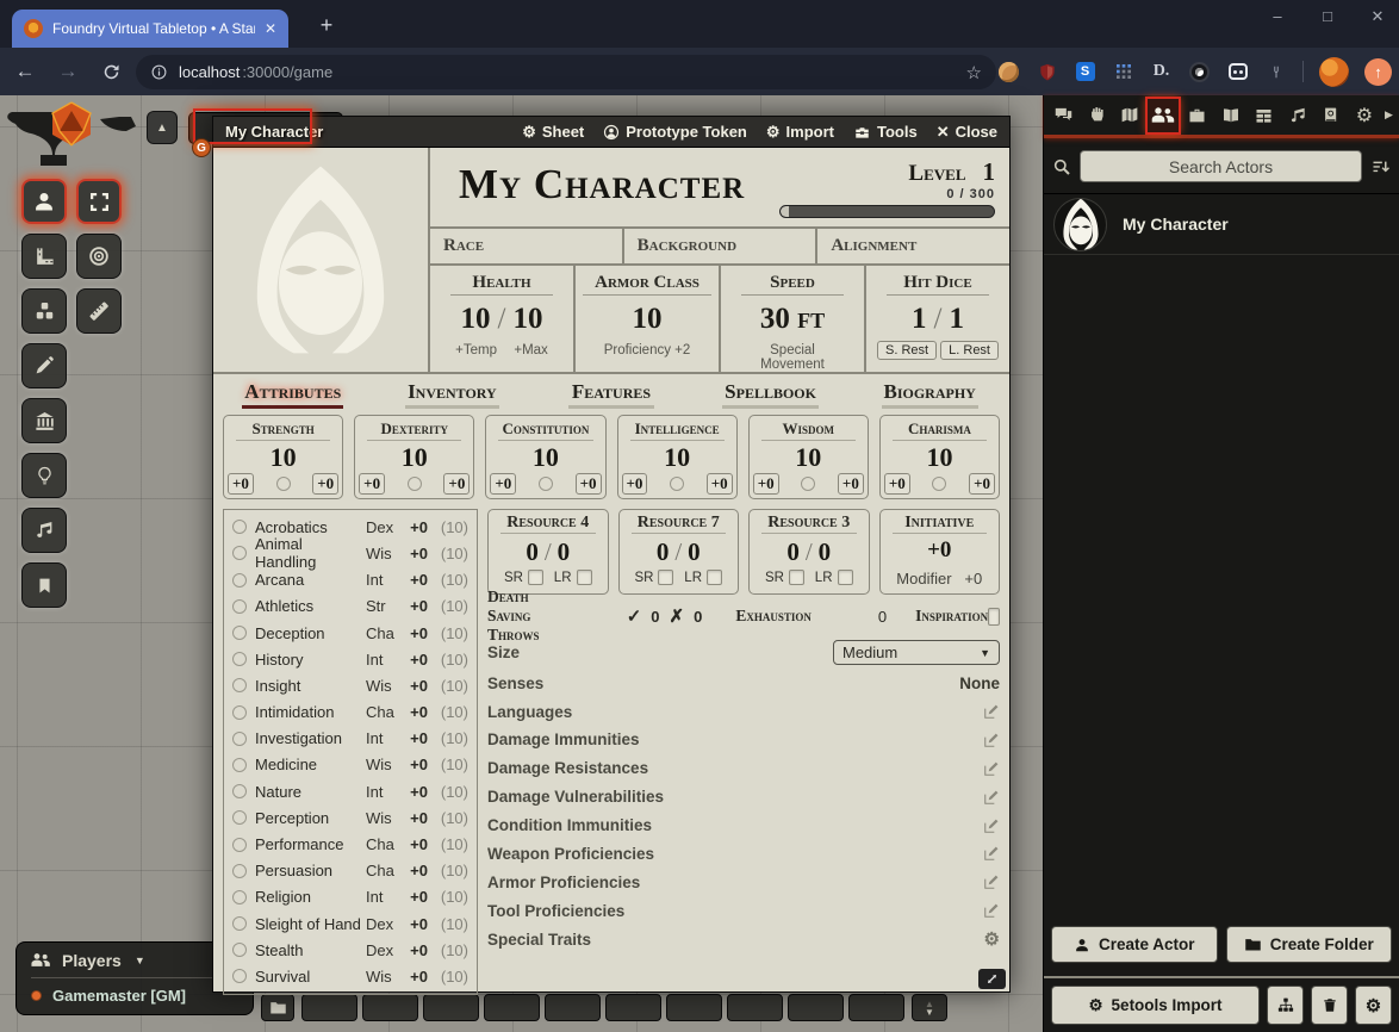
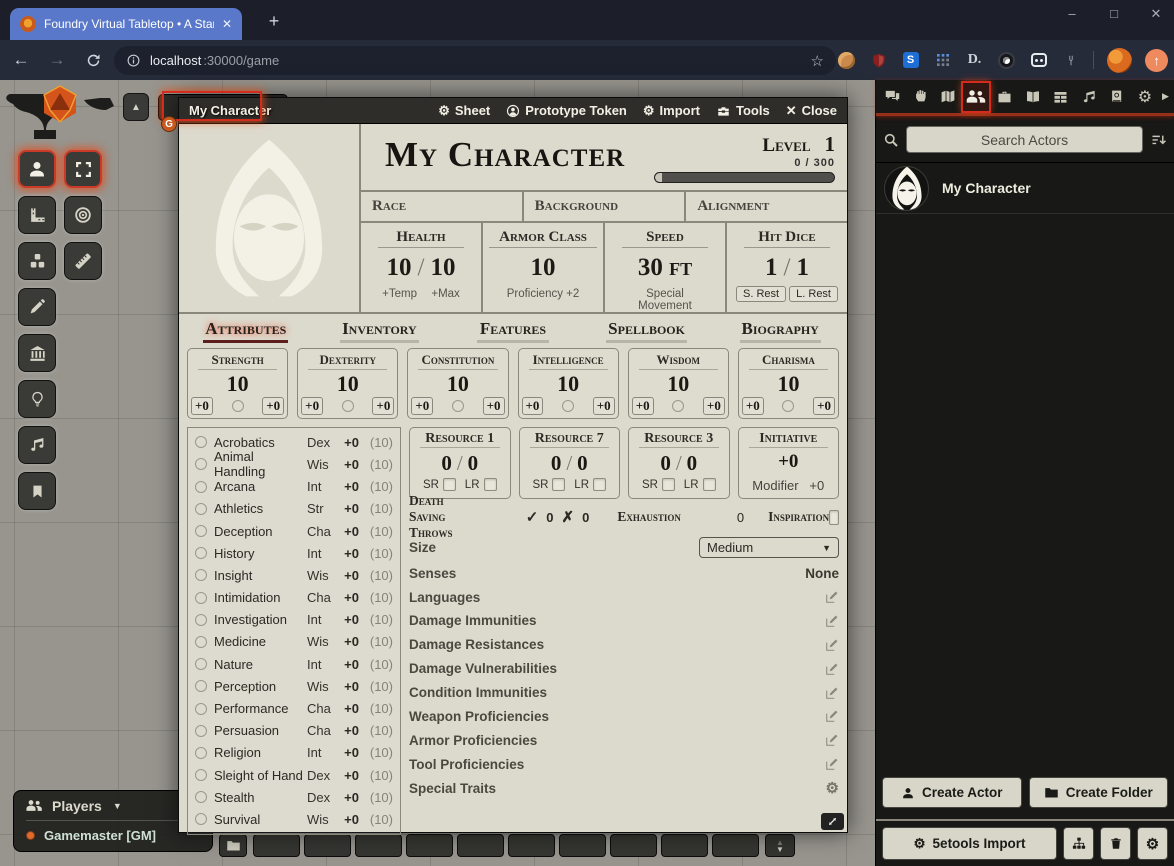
  Foundry Virtual Tabletop • A Sta
  ✕
  +
  –
  □
  ✕
  ←
  →
  localhost
  :30000/game
  ☆
  S
  D.
  ↑
  ▲
  Players
  ▼
  Gamemaster [GM]
  ▲
  ▼
  My Character
  ⚙
  Sheet
  Prototype Token
  ⚙
  Import
  Tools
  ✕
  Close
  My Character
  Level 1
  0 / 300
  Race
  Background
  Alignment
  Health
  10 / 10
  +Temp
  +Max
  Armor Class
  10
  Proficiency +2
  Speed
  30 ft
  Special Movement
  Hit Dice
  1 / 1
  S. Rest
  L. Rest
  Attributes
  Inventory
  Features
  Spellbook
  Biography
  Strength
  10
  +0
  +0
  Dexterity
  10
  +0
  +0
  Constitution
  10
  +0
  +0
  Intelligence
  10
  +0
  +0
  Wisdom
  10
  +0
  +0
  Charisma
  10
  +0
  +0
  Acrobatics
  Dex
  +0
  (10)
  Animal Handling
  Wis
  +0
  (10)
  Arcana
  Int
  +0
  (10)
  Athletics
  Str
  +0
  (10)
  Deception
  Cha
  +0
  (10)
  History
  Int
  +0
  (10)
  Insight
  Wis
  +0
  (10)
  Intimidation
  Cha
  +0
  (10)
  Investigation
  Int
  +0
  (10)
  Medicine
  Wis
  +0
  (10)
  Nature
  Int
  +0
  (10)
  Perception
  Wis
  +0
  (10)
  Performance
  Cha
  +0
  (10)
  Persuasion
  Cha
  +0
  (10)
  Religion
  Int
  +0
  (10)
  Sleight of Hand
  Dex
  +0
  (10)
  Stealth
  Dex
  +0
  (10)
  Survival
  Wis
  +0
  (10)
- Resource 4
+ Resource 1
  0 / 0
  SR
  LR
  Resource 7
  0 / 0
  SR
  LR
  Resource 3
  0 / 0
  SR
  LR
  Initiative
  +0
  Modifier +0
  Death Saving Throws
  ✓
  0
  ✗
  0
  Exhaustion
  0
  Inspiration
  Size
  Medium
  ▼
  Senses
  None
  Languages
  Damage Immunities
  Damage Resistances
  Damage Vulnerabilities
  Condition Immunities
  Weapon Proficiencies
  Armor Proficiencies
  Tool Proficiencies
  Special Traits
  ⚙
  ⚙
  ▶
  Search Actors
  My Character
  Create Actor
  Create Folder
  ⚙
  5etools Import
  ⚙
  G
